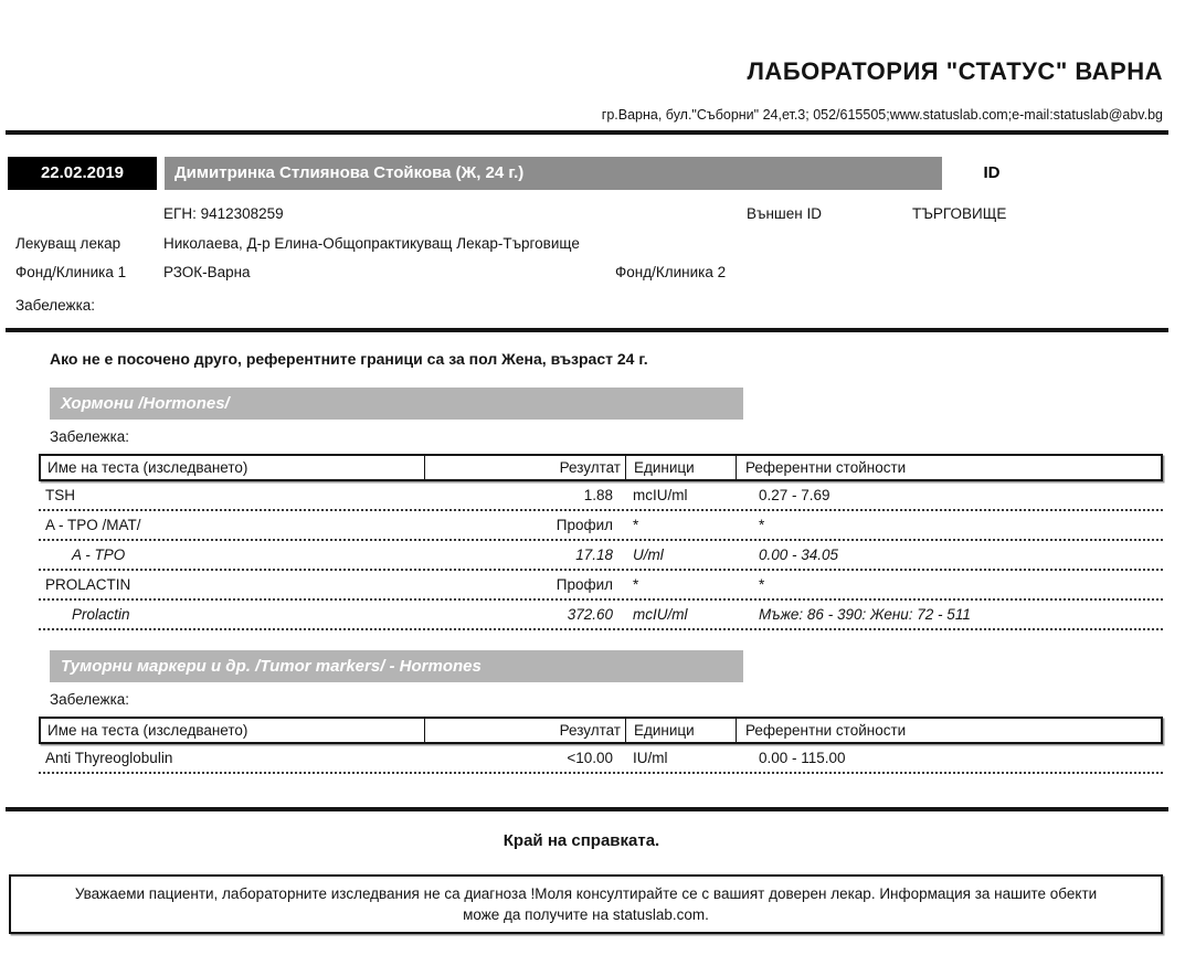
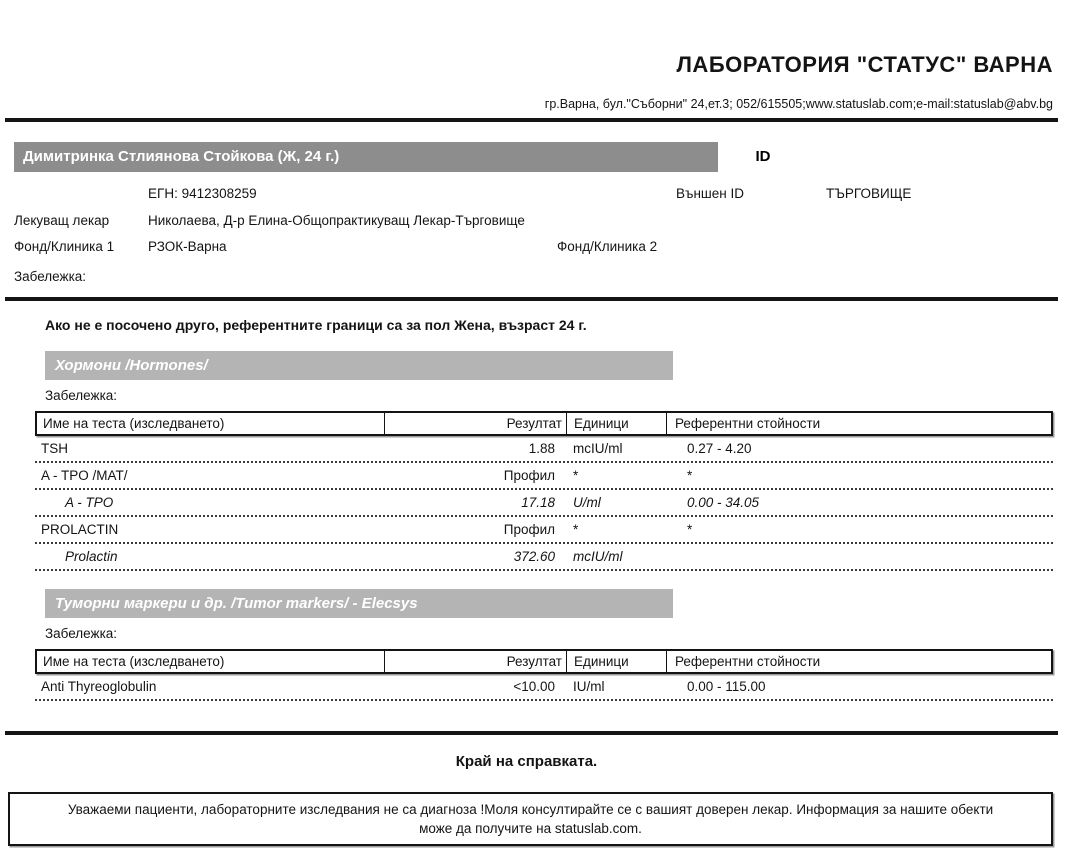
  ЛАБОРАТОРИЯ "СТАТУС" ВАРНА
  гр.Варна, бул."Съборни" 24,ет.3; 052/615505;www.statuslab.com;e-mail:statuslab@abv.bg
- 22.02.2019
  Димитринка Стлиянова Стойкова (Ж, 24 г.)
  ID
  ЕГН: 9412308259
  Външен ID
  ТЪРГОВИЩЕ
  Лекуващ лекар
  Николаева, Д-р Елина-Общопрактикуващ Лекар-Търговище
  Фонд/Клиника 1
  РЗОК-Варна
  Фонд/Клиника 2
  Забележка:
  Ако не е посочено друго, референтните граници са за пол Жена, възраст 24 г.
  Хормони /Hormones/
  Забележка:
  Име на теста (изследването)
  Резултат
  Единици
  Референтни стойности
  TSH
  1.88
  mcIU/ml
- 0.27 - 7.69
+ 0.27 - 4.20
  A - TPO /MAT/
  Профил
  *
  *
  A - TPO
  17.18
  U/ml
  0.00 - 34.05
  PROLACTIN
  Профил
  *
  *
  Prolactin
  372.60
  mcIU/ml
- Мъже: 86 - 390: Жени: 72 - 511
- Туморни маркери и др. /Tumor markers/ - Hormones
+ Туморни маркери и др. /Tumor markers/ - Elecsys
  Забележка:
  Име на теста (изследването)
  Резултат
  Единици
  Референтни стойности
  Anti Thyreoglobulin
  <10.00
  IU/ml
  0.00 - 115.00
  Край на справката.
  Уважаеми пациенти, лабораторните изследвания не са диагноза !Моля консултирайте се с вашият доверен лекар. Информация за нашите обекти може да получите на statuslab.com.
